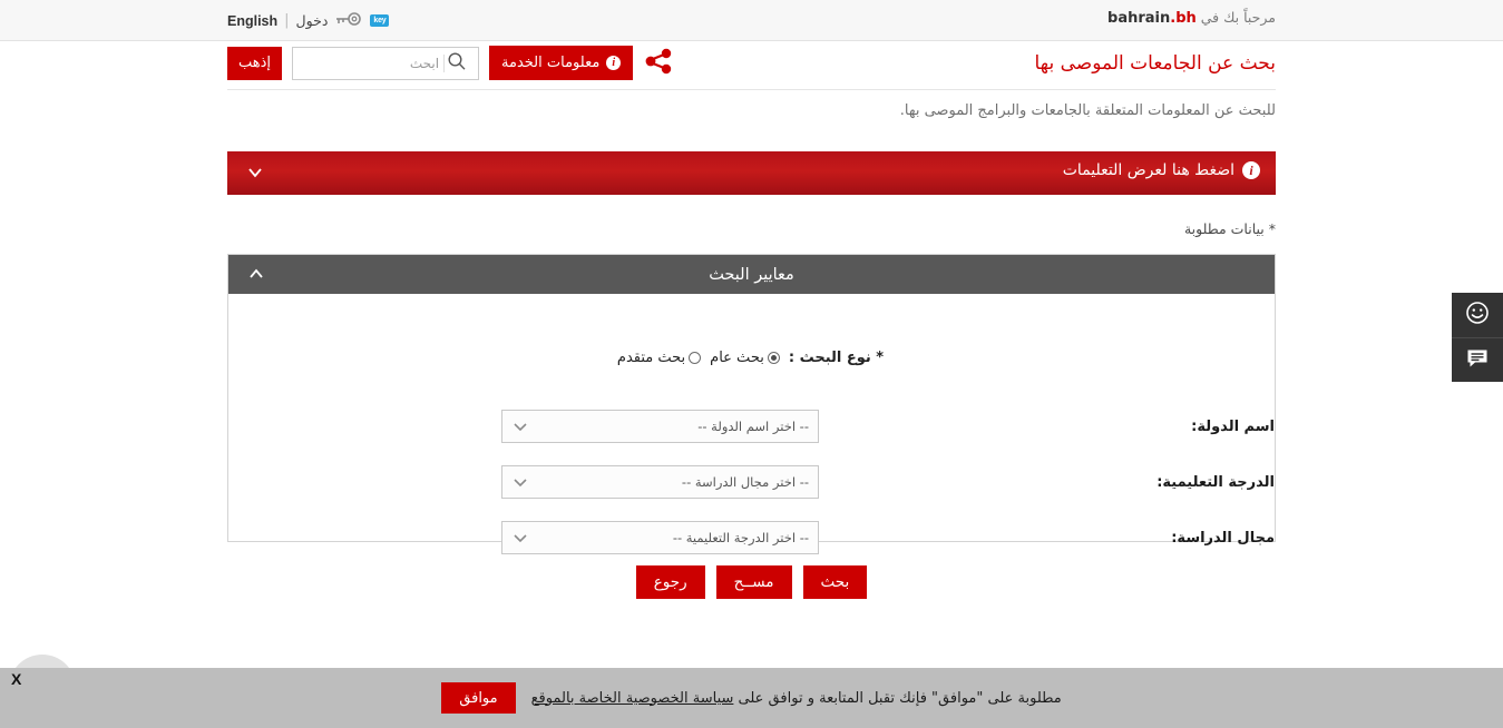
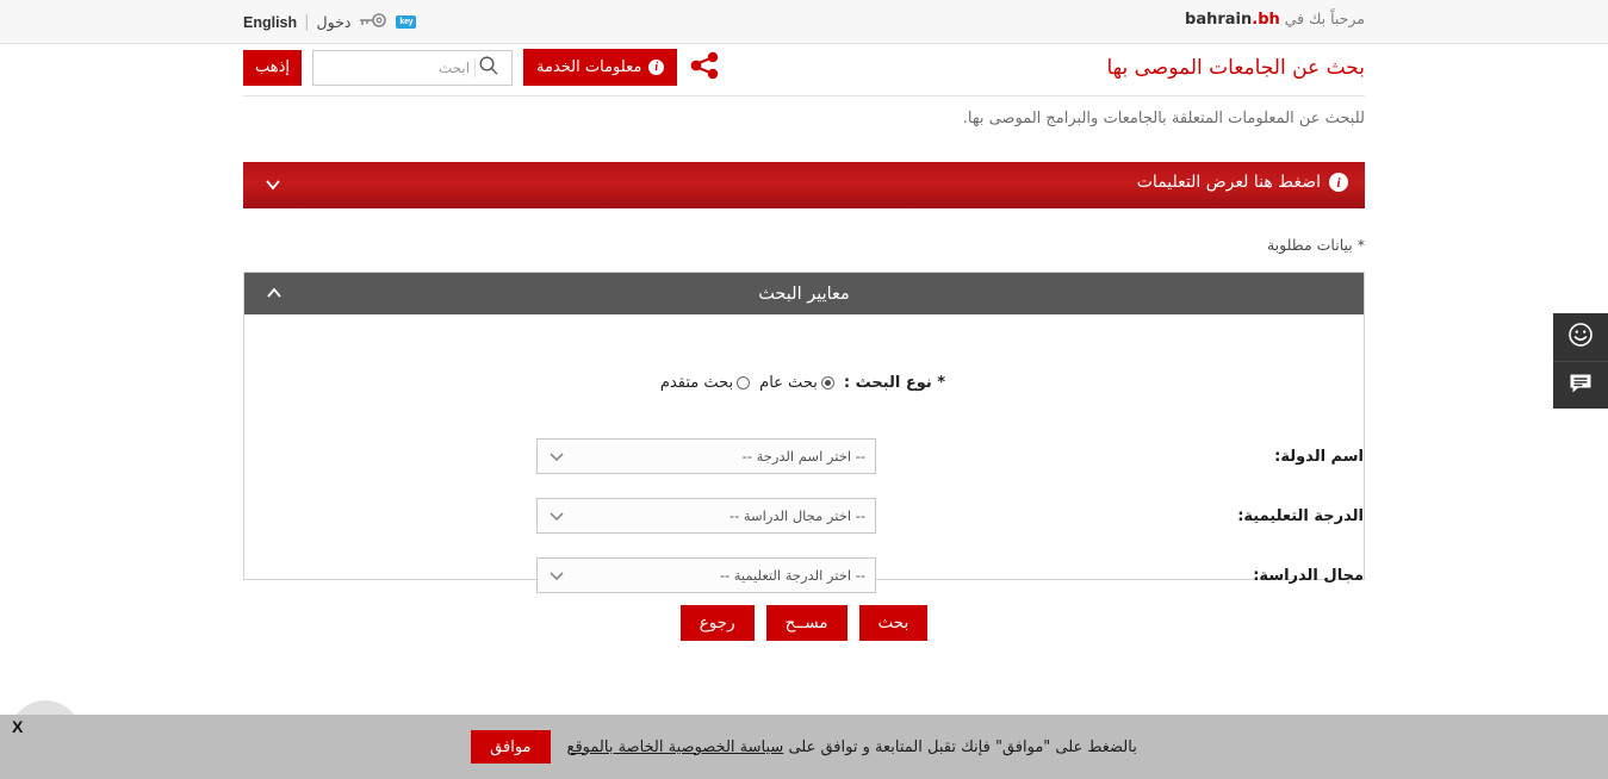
  مرحباً بك في bahrain.bh
  English
  |
  دخول
  بحث عن الجامعات الموصى بها
  إذهب
  i
  معلومات الخدمة
  للبحث عن المعلومات المتعلقة بالجامعات والبرامج الموصى بها.
  i
  اضغط هنا لعرض التعليمات
  * بيانات مطلوبة
  معايير البحث
  * نوع البحث :
  بحث عام
  بحث متقدم
  اسم الدولة:
- -- اختر اسم الدولة --
+ -- اختر اسم الدرجة --
  الدرجة التعليمية:
  -- اختر مجال الدراسة --
  مجال الدراسة:
  -- اختر الدرجة التعليمية --
  بحث
  مســح
  رجوع
- مطلوبة على "موافق" فإنك تقبل المتابعة و توافق على سياسة الخصوصية الخاصة بالموقع
+ بالضغط على "موافق" فإنك تقبل المتابعة و توافق على سياسة الخصوصية الخاصة بالموقع
  موافق
  X
